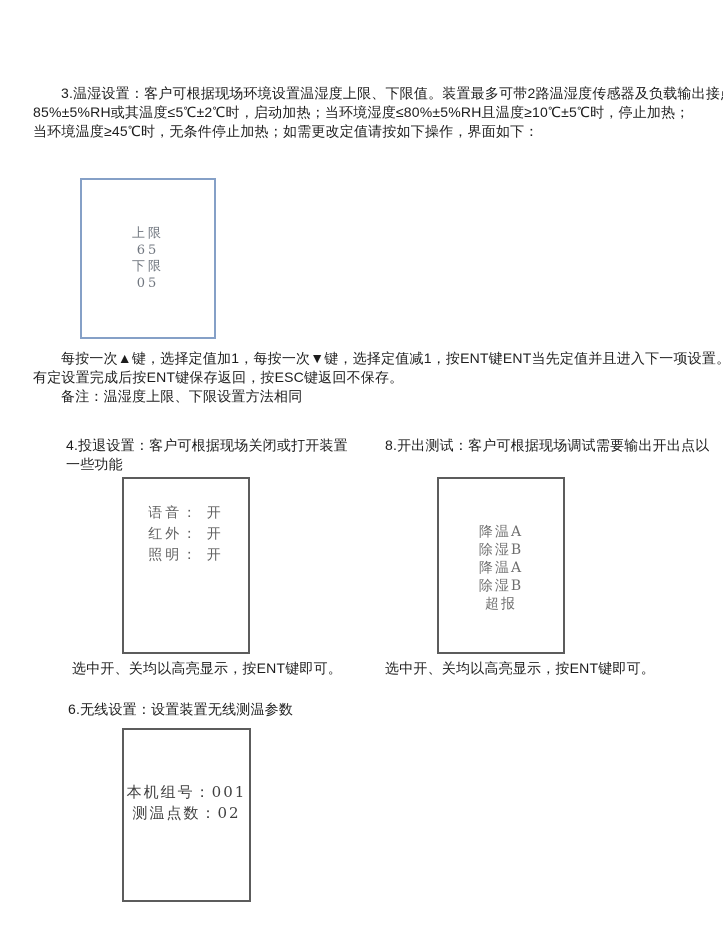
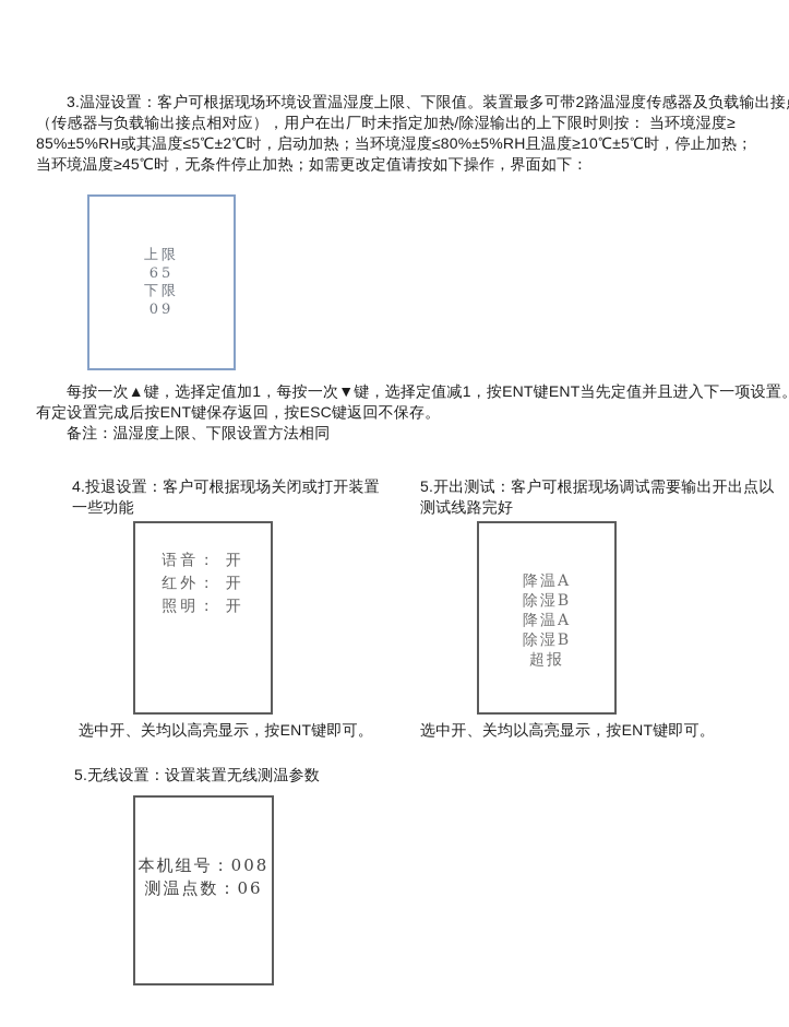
  3.温湿设置：客户可根据现场环境设置温湿度上限、下限值。装置最多可带2路温湿度传感器及负载输出接
+ （传感器与负载输出接点相对应），用户在出厂时未指定加热/除湿输出的上下限时则按： 当环境湿度≥
  85%±5%RH或其温度≤5℃±2℃时，启动加热；当环境湿度≤80%±5%RH且温度≥10℃±5℃时，停止加热；
  当环境温度≥45℃时，无条件停止加热；如需更改定值请按如下操作，界面如下：
  上限
  65
  下限
- 05
+ 09
  每按一次▲键，选择定值加1，每按一次▼键，选择定值减1，按ENT键ENT当先定值并且进入下一项设置
  有定设置完成后按ENT键保存返回，按ESC键返回不保存。
  备注：温湿度上限、下限设置方法相同
  4.投退设置：客户可根据现场关闭或打开装置
  一些功能
- 8.开出测试：客户可根据现场调试需要输出开出点以
+ 5.开出测试：客户可根据现场调试需要输出开出点以
+ 测试线路完好
  语音： 开
  红外： 开
  照明： 开
  降温A
  除湿B
  降温A
  除湿B
  超报
  选中开、关均以高亮显示，按ENT键即可。
  选中开、关均以高亮显示，按ENT键即可。
- 6.无线设置：设置装置无线测温参数
+ 5.无线设置：设置装置无线测温参数
- 本机组号：001
+ 本机组号：008
- 测温点数：02
+ 测温点数：06
